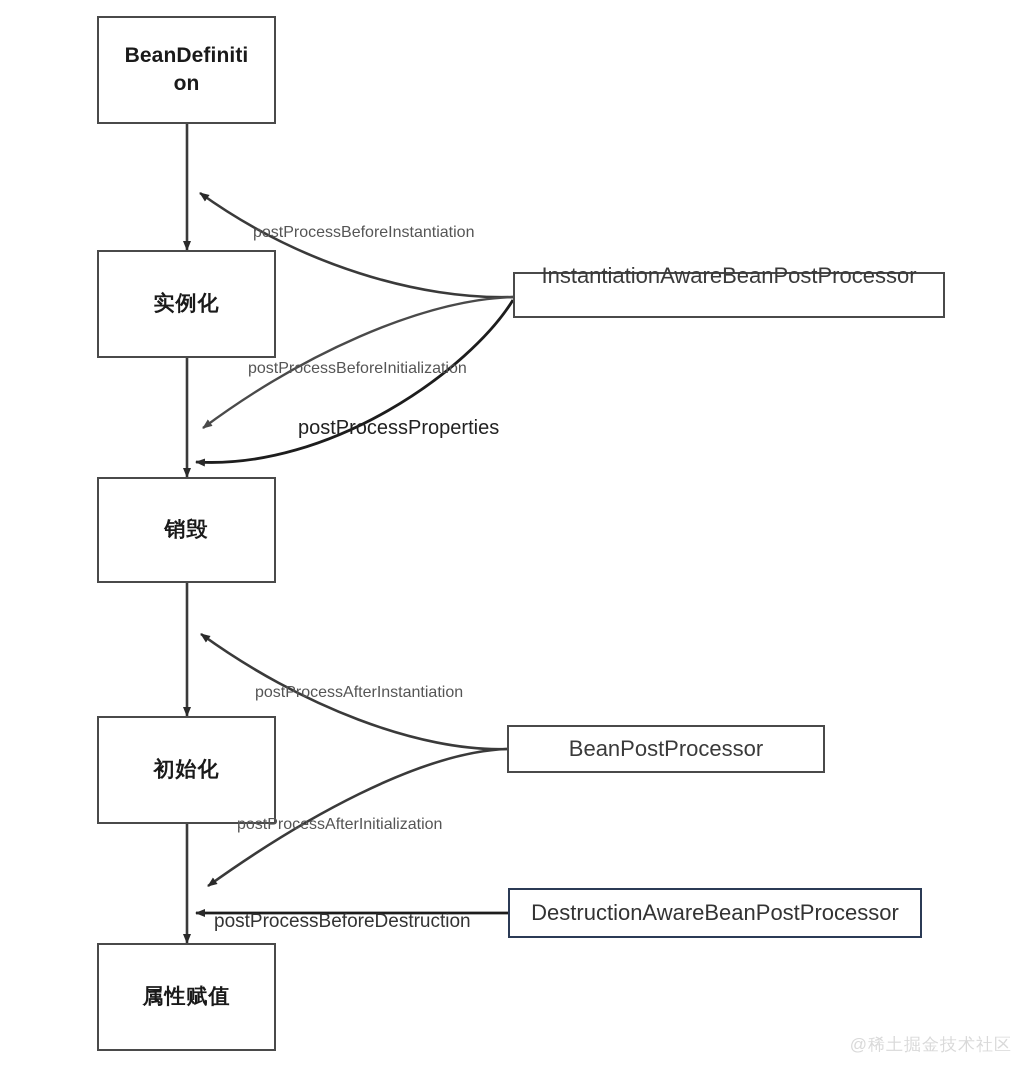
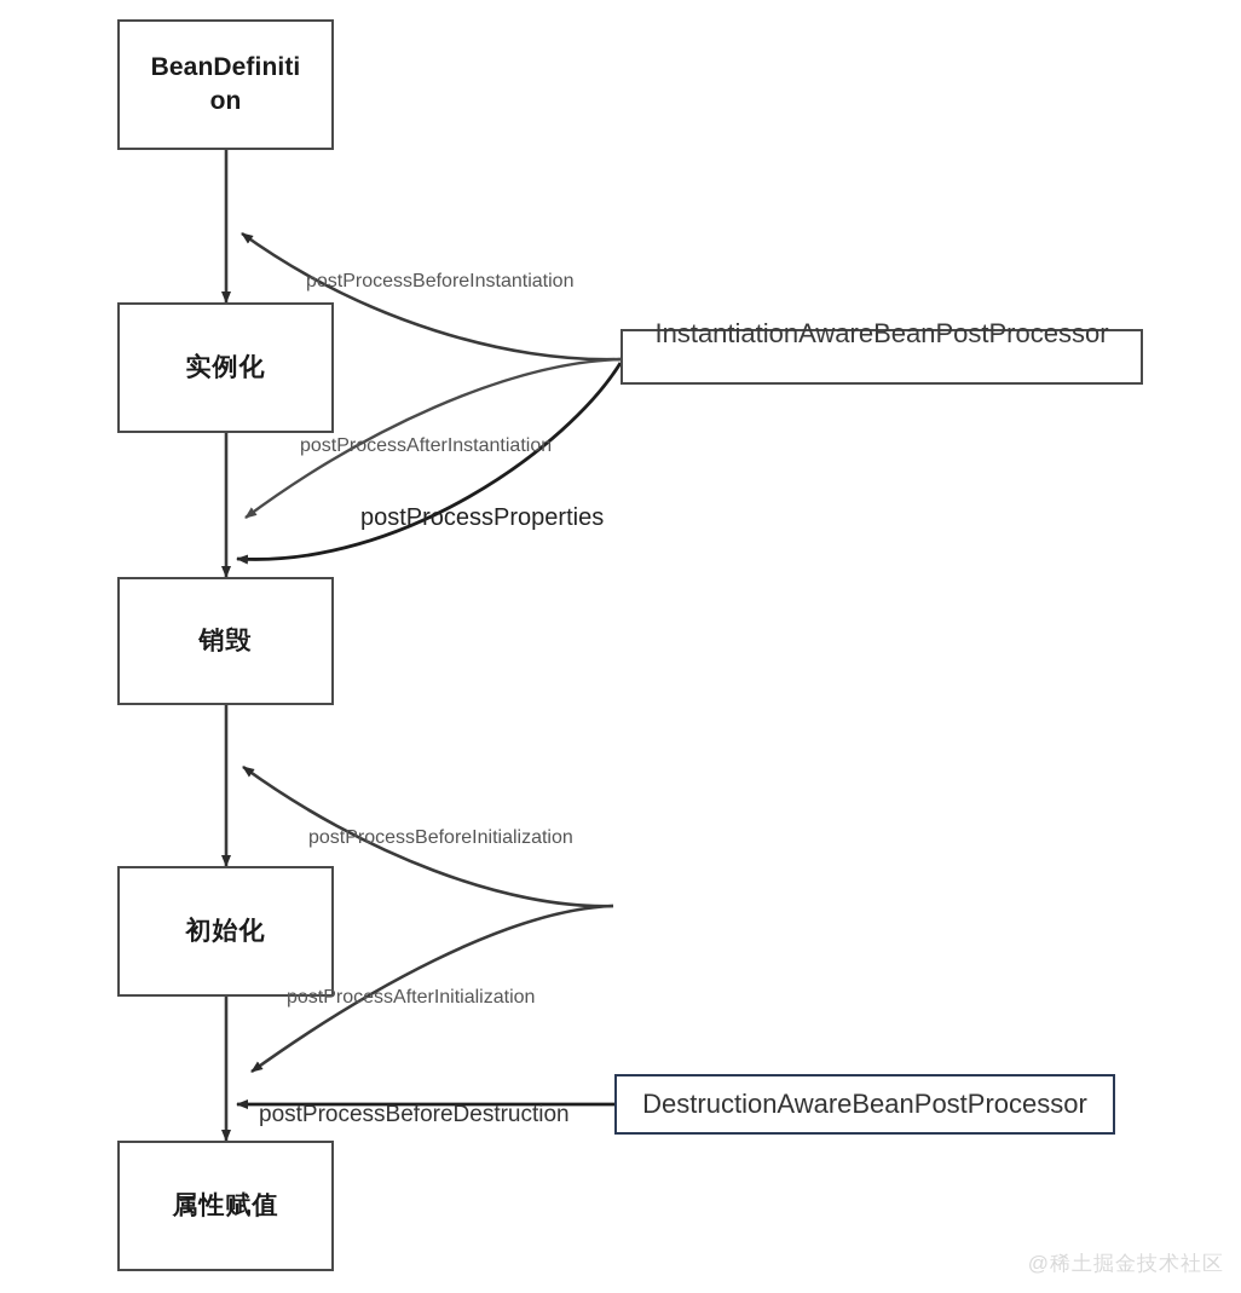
  BeanDefiniti
  on
  实例化
  销毁
  初始化
  属性赋值
  InstantiationAwareBeanPostProcessor
- BeanPostProcessor
  DestructionAwareBeanPostProcessor
  postProcessBeforeInstantiation
- postProcessBeforeInitialization
+ postProcessAfterInstantiation
  postProcessProperties
- postProcessAfterInstantiation
+ postProcessBeforeInitialization
  postProcessAfterInitialization
  postProcessBeforeDestruction
  @稀土掘金技术社区
